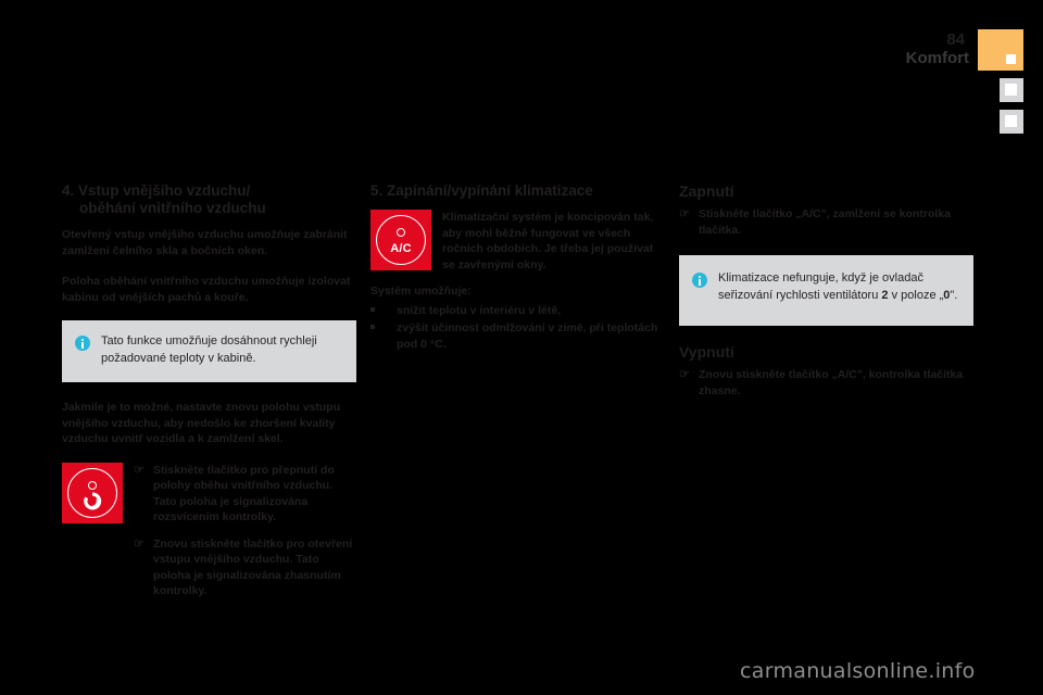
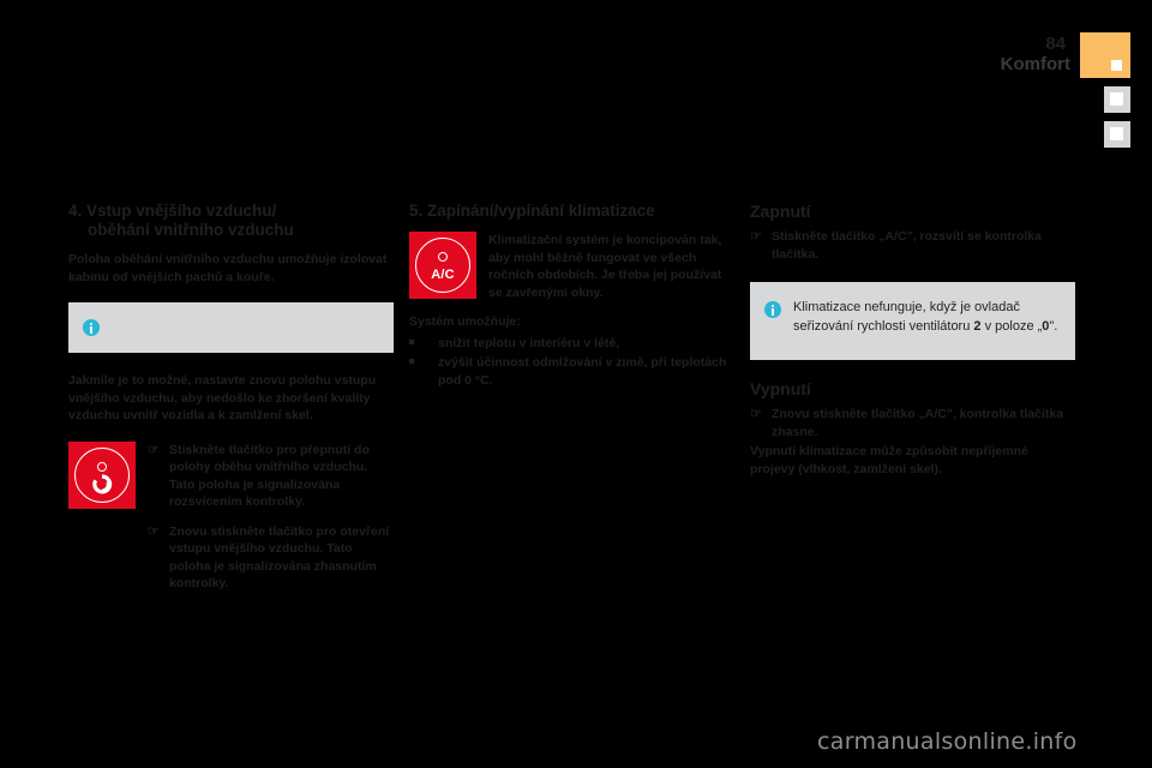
  84
  Komfort
  4. Vstup vnějšího vzduchu/
  oběhání vnitřního vzduchu
- Otevřený vstup vnějšího vzduchu umožňuje zabránit zamlžení čelního skla a bočních oken.
  Poloha oběhání vnitřního vzduchu umožňuje izolovat kabinu od vnějších pachů a kouře.
- Tato funkce umožňuje dosáhnout rychleji požadované teploty v kabině.
  Jakmile je to možné, nastavte znovu polohu vstupu vnějšího vzduchu, aby nedošlo ke zhoršení kvality vzduchu uvnitř vozidla a k zamlžení skel.
  ☞
  Stiskněte tlačítko pro přepnutí do polohy oběhu vnitřního vzduchu. Tato poloha je signalizována rozsvícením kontrolky.
  ☞
  Znovu stiskněte tlačítko pro otevření vstupu vnějšího vzduchu. Tato poloha je signalizována zhasnutím kontrolky.
  5. Zapínání/vypínání klimatizace
  A/C
  Klimatizační systém je koncipován tak, aby mohl běžně fungovat ve všech ročních obdobích. Je třeba jej používat se zavřenými okny.
  Systém umožňuje:
  snížit teplotu v interiéru v létě,
  zvýšit účinnost odmlžování v zimě, při teplotách pod 0 °C.
  Zapnutí
  ☞
- Stiskněte tlačítko „A/C", zamlžení se kontrolka tlačítka.
+ Stiskněte tlačítko „A/C", rozsvítí se kontrolka tlačítka.
  Klimatizace nefunguje, když je ovladač seřizování rychlosti ventilátoru 2 v poloze „0".
  Vypnutí
  ☞
  Znovu stiskněte tlačítko „A/C", kontrolka tlačítka zhasne.
+ Vypnutí klimatizace může způsobit nepříjemné projevy (vlhkost, zamlžení skel).
  carmanualsonline.info
